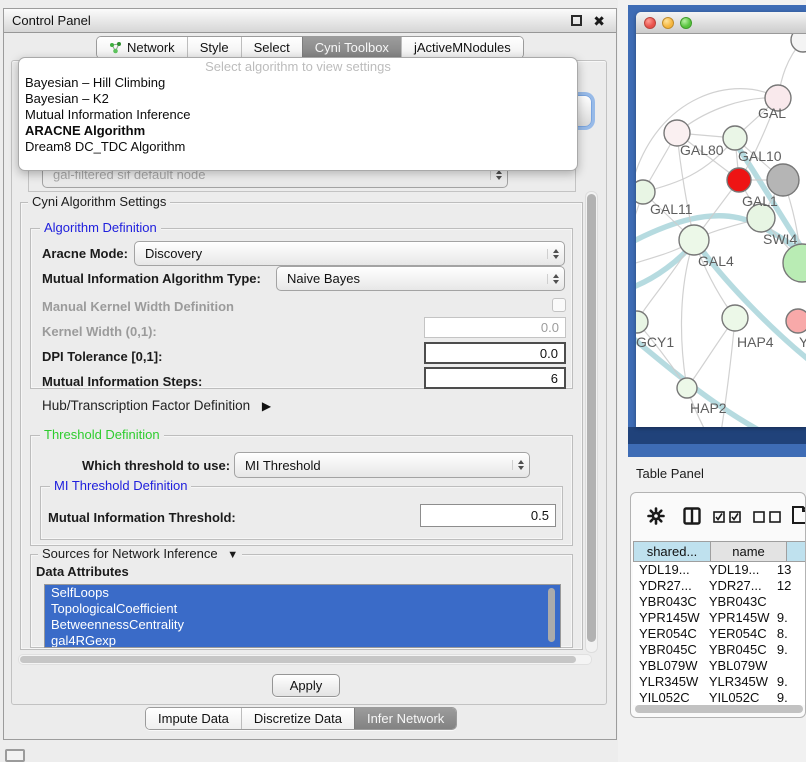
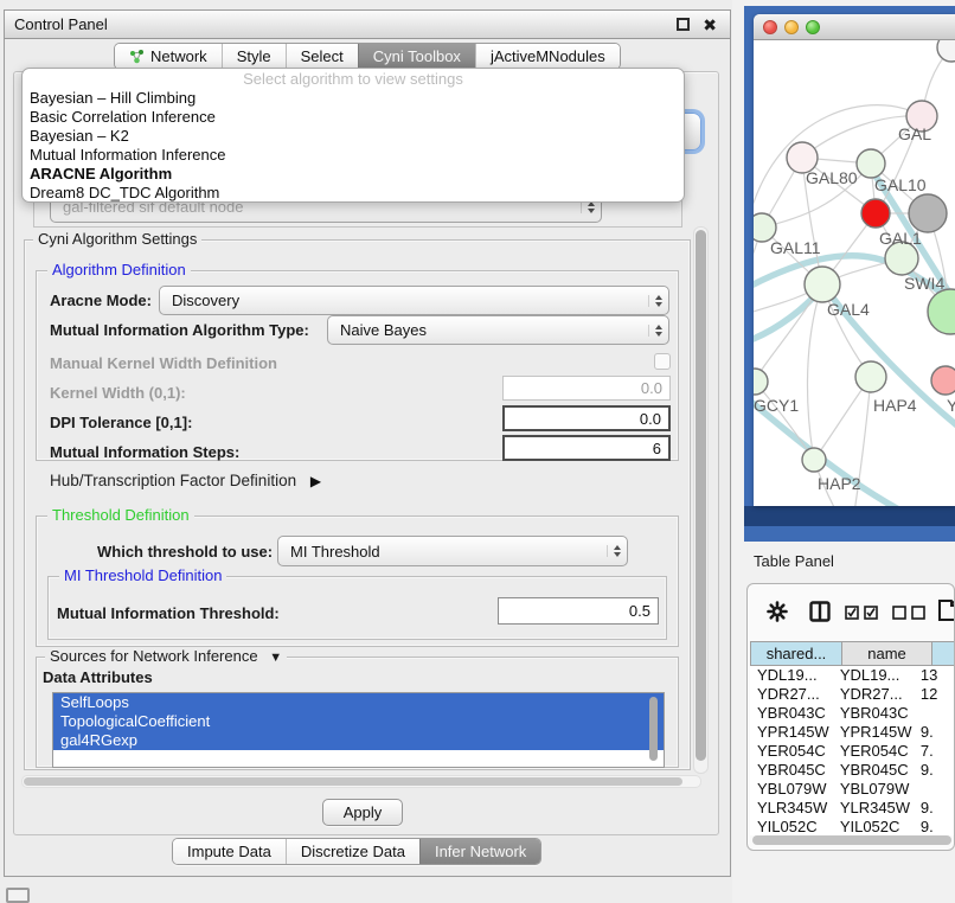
  Control Panel
  ✖
  Network
  Style
  Select
  Cyni Toolbox
  jActiveMNodules
  gal-filtered sif default node
  Select algorithm to view settings
  Bayesian – Hill Climbing
+ Basic Correlation Inference
  Bayesian – K2
  Mutual Information Inference
  ARACNE Algorithm
  Dream8 DC_TDC Algorithm
  Cyni Algorithm Settings
  Algorithm Definition
  Aracne Mode:
  Discovery
  Mutual Information Algorithm Type:
  Naive Bayes
  Manual Kernel Width Definition
  Kernel Width (0,1):
  0.0
  DPI Tolerance [0,1]:
  0.0
  Mutual Information Steps:
  6
  Hub/Transcription Factor Definition ▶
  Threshold Definition
  Which threshold to use:
  MI Threshold
  MI Threshold Definition
  Mutual Information Threshold:
  0.5
  Sources for Network Inference ▼
  Data Attributes
  SelfLoops
  TopologicalCoefficient
- BetweennessCentrality
  gal4RGexp
  Apply
  Impute Data
  Discretize Data
  Infer Network
  GAL
  GAL80
  GAL10
  GAL1
  GAL11
  SWI4
  GAL4
  GCY1
  HAP4
  Y
  HAP2
  Table Panel
  shared...
  name
  YDL19...
  YDL19...
  13
  YDR27...
  YDR27...
  12
  YBR043C
  YBR043C
  YPR145W
  YPR145W
  9.
  YER054C
  YER054C
- 8.
+ 7.
  YBR045C
  YBR045C
  9.
  YBL079W
  YBL079W
  YLR345W
  YLR345W
  9.
  YIL052C
  YIL052C
  9.
